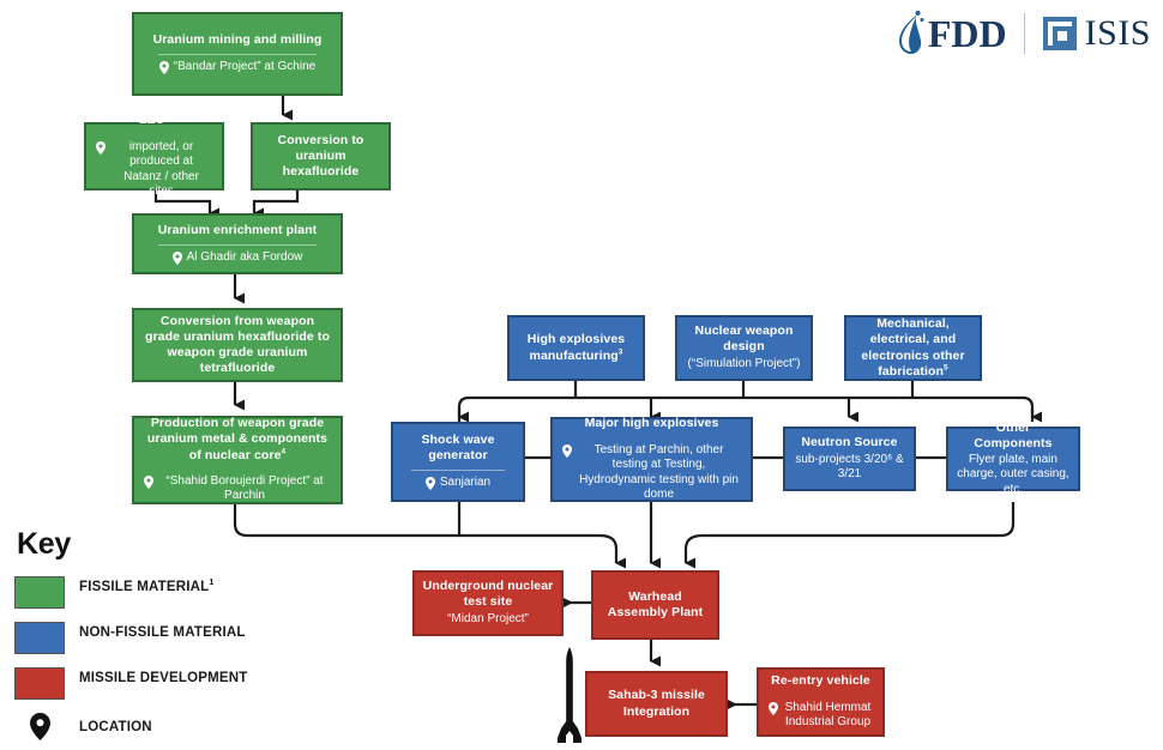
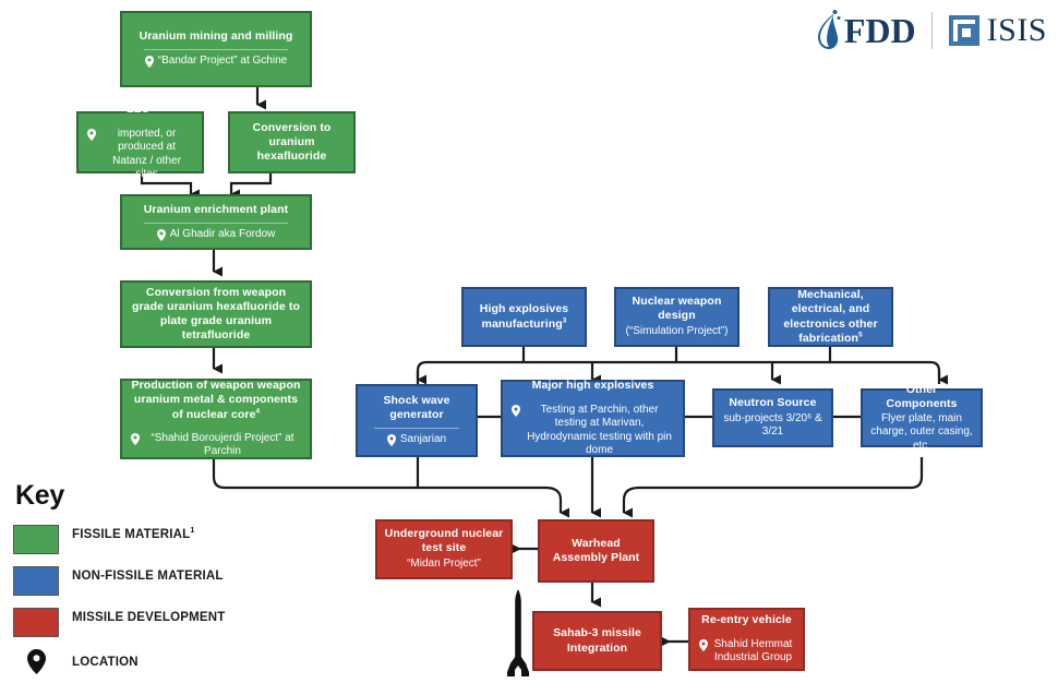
  FDD
  ISIS
  Uranium mining and milling
  “Bandar Project” at Gchine
  LEU
  imported, or produced at Natanz / other sites
  Conversion to uranium hexafluoride
  Uranium enrichment plant
  Al Ghadir aka Fordow
- Conversion from weapon grade uranium hexafluoride to weapon grade uranium tetrafluoride
+ Conversion from weapon grade uranium hexafluoride to plate grade uranium tetrafluoride
- Production of weapon grade uranium metal & components of nuclear core
+ Production of weapon weapon uranium metal & components of nuclear core
  “Shahid Boroujerdi Project” at Parchin
  High explosives manufacturing
  Nuclear weapon design
  (“Simulation Project”)
  Mechanical, electrical, and electronics other fabrication
  Shock wave generator
  Sanjarian
  Major high explosives
- Testing at Parchin, other testing at Testing, Hydrodynamic testing with pin dome
+ Testing at Parchin, other testing at Marivan, Hydrodynamic testing with pin dome
  Neutron Source
  sub-projects 3/20⁶ & 3/21
  Other Components
  Flyer plate, main charge, outer casing, etc.
  Underground nuclear test site
  “Midan Project”
  Warhead Assembly Plant
  Sahab-3 missile Integration
  Re-entry vehicle
  Shahid Hemmat Industrial Group
  Key
  FISSILE MATERIAL1
  NON-FISSILE MATERIAL
  MISSILE DEVELOPMENT
  LOCATION
